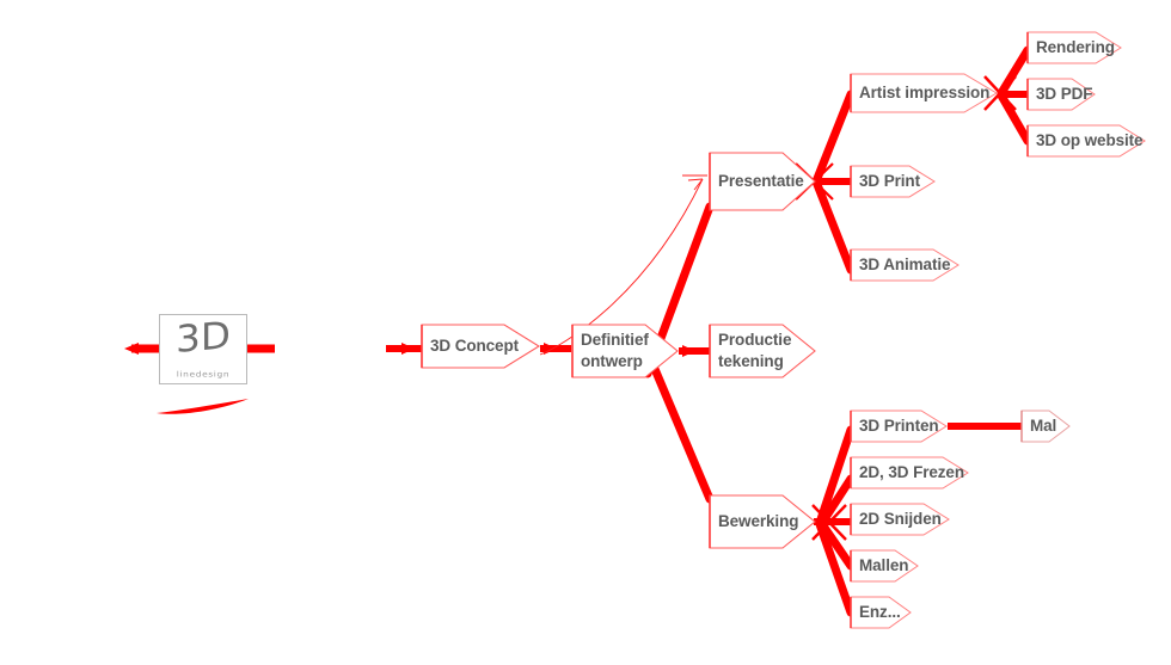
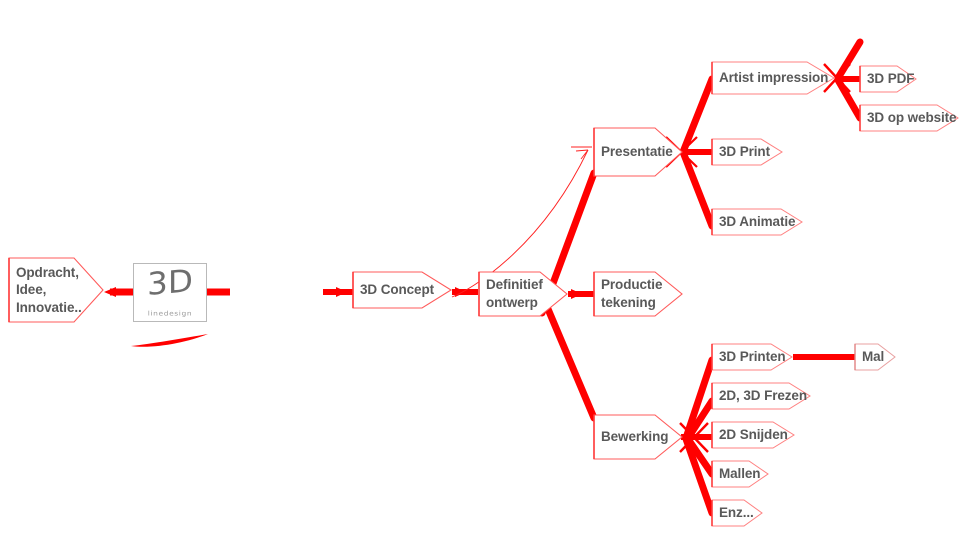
+ Opdracht,
+ Idee,
+ Innovatie..
  3D Concept
  Definitief
  ontwerp
  Productie
  tekening
  Presentatie
  Artist impression
  3D Print
  3D Animatie
- Rendering
  3D PDF
  3D op website
  Bewerking
  3D Printen
  2D, 3D Frezen
  2D Snijden
  Mallen
  Enz...
  Mal
